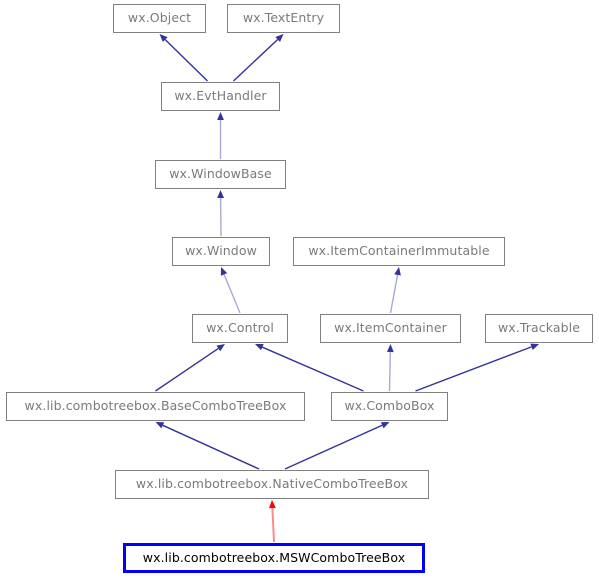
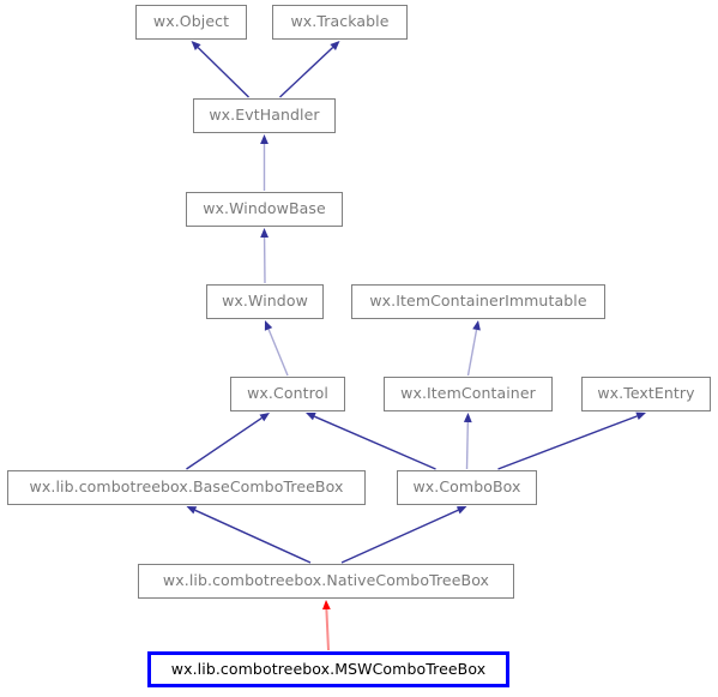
  wx.Object
- wx.TextEntry
+ wx.Trackable
  wx.EvtHandler
  wx.WindowBase
  wx.Window
  wx.ItemContainerImmutable
  wx.Control
  wx.ItemContainer
- wx.Trackable
+ wx.TextEntry
  wx.lib.combotreebox.BaseComboTreeBox
  wx.ComboBox
  wx.lib.combotreebox.NativeComboTreeBox
  wx.lib.combotreebox.MSWComboTreeBox
